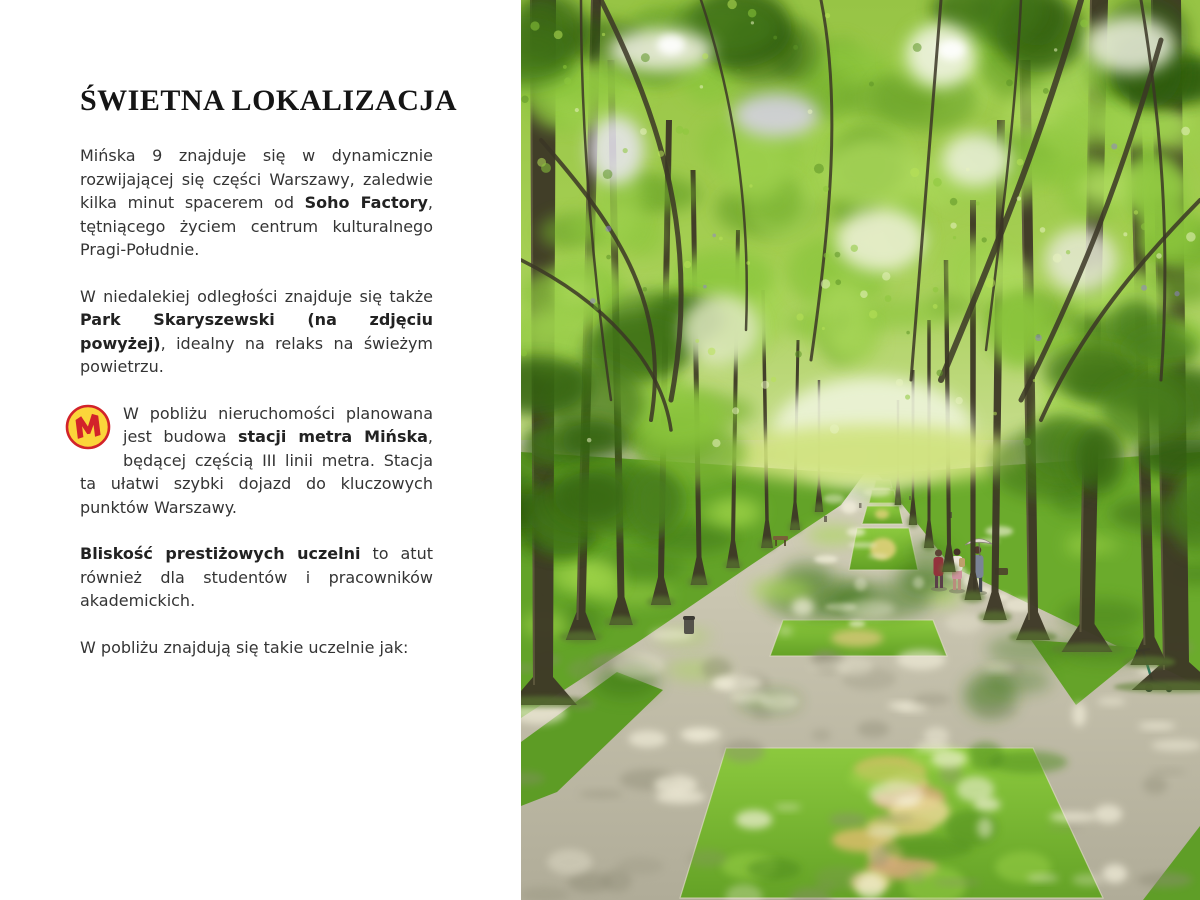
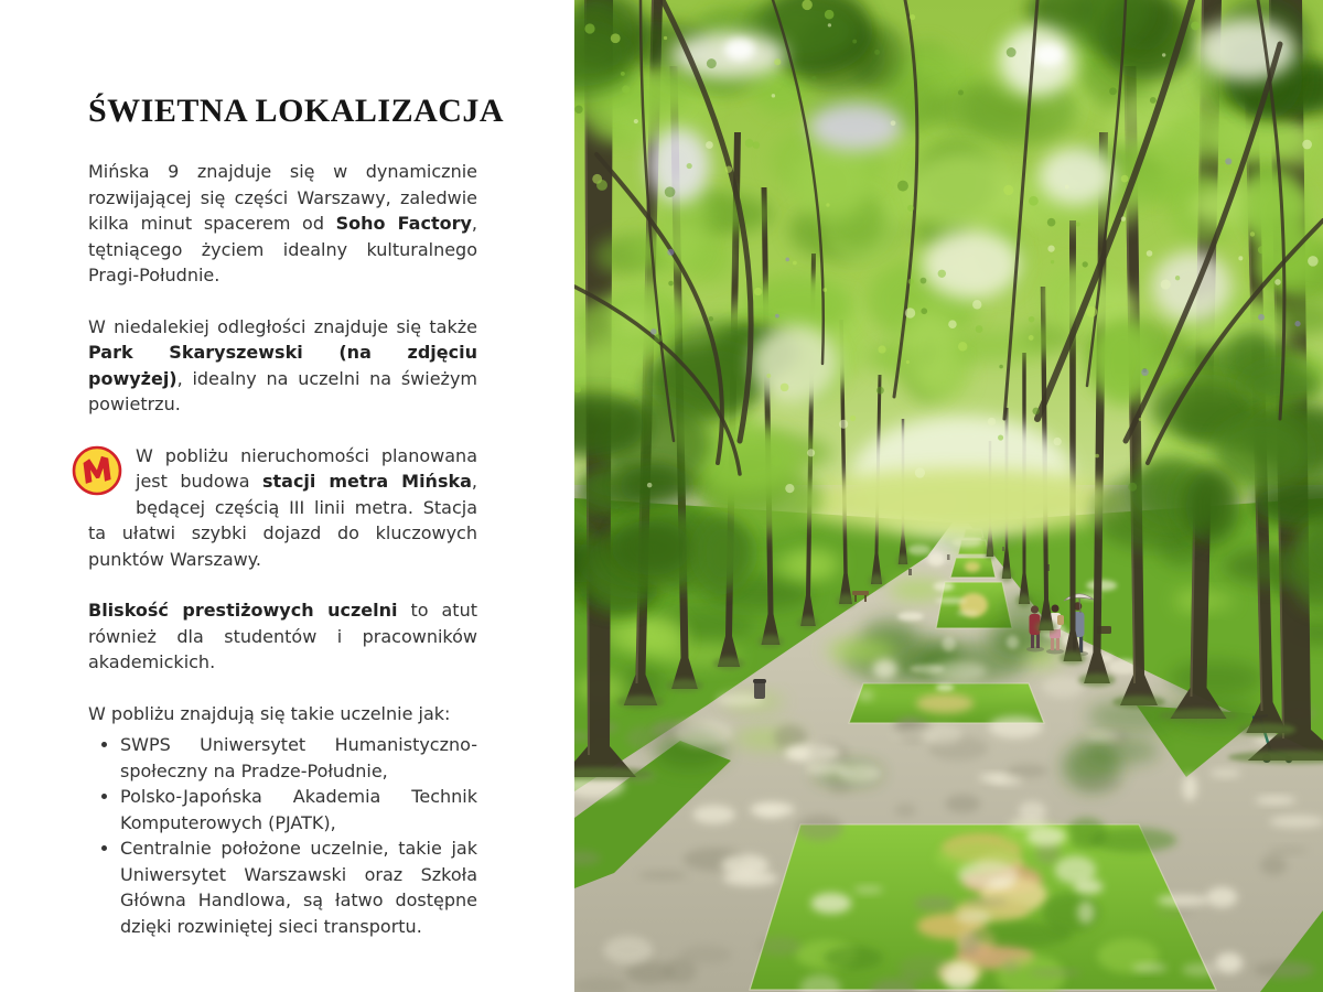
  ŚWIETNA LOKALIZACJA
- Mińska 9 znajduje się w dynamicznie rozwijającej się części Warszawy, zaledwie kilka minut spacerem od Soho Factory, tętniącego życiem centrum kulturalnego Pragi-Południe.
+ Mińska 9 znajduje się w dynamicznie rozwijającej się części Warszawy, zaledwie kilka minut spacerem od Soho Factory, tętniącego życiem idealny kulturalnego Pragi-Południe.
- W niedalekiej odległości znajduje się także Park Skaryszewski (na zdjęciu powyżej), idealny na relaks na świeżym powietrzu.
+ W niedalekiej odległości znajduje się także Park Skaryszewski (na zdjęciu powyżej), idealny na uczelni na świeżym powietrzu.
  W pobliżu nieruchomości planowana jest budowa stacji metra Mińska, będącej częścią III linii metra. Stacja ta ułatwi szybki dojazd do kluczowych punktów Warszawy.
  Bliskość prestiżowych uczelni to atut również dla studentów i pracowników akademickich.
  W pobliżu znajdują się takie uczelnie jak:
+ SWPS Uniwersytet Humanistyczno-społeczny na Pradze-Południe,
+ Polsko-Japońska Akademia Technik Komputerowych (PJATK),
+ Centralnie położone uczelnie, takie jak Uniwersytet Warszawski oraz Szkoła Główna Handlowa, są łatwo dostępne dzięki rozwiniętej sieci transportu.
